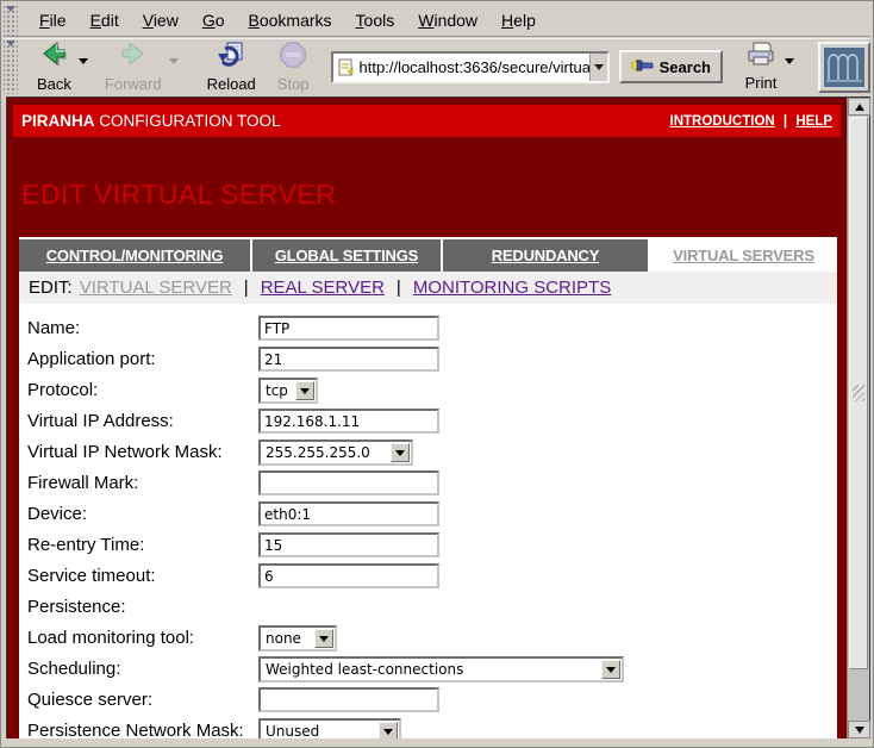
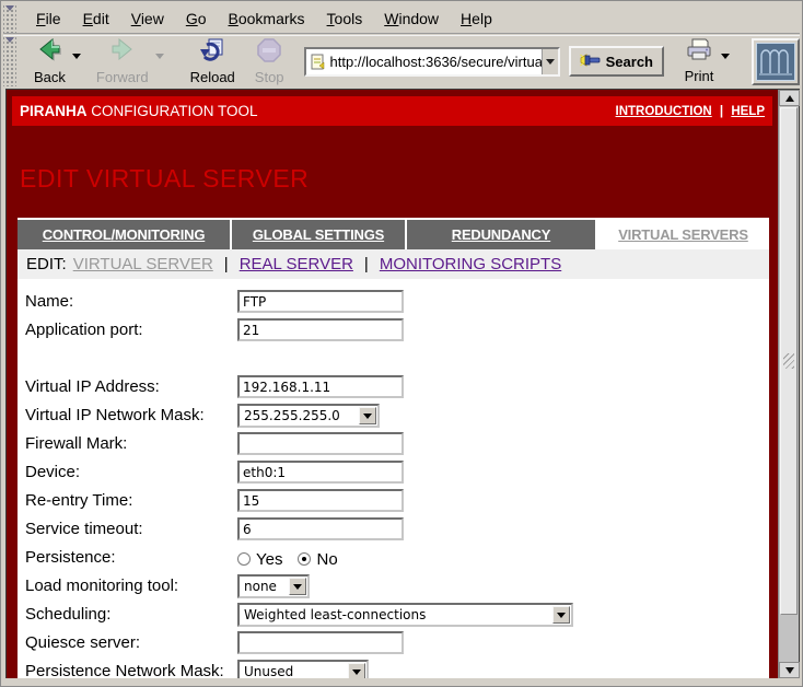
  File
  Edit
  View
  Go
  Bookmarks
  Tools
  Window
  Help
  Back
  Forward
  Reload
  Stop
  http://localhost:3636/secure/virtua
  Search
  Print
  PIRANHA CONFIGURATION TOOL
  INTRODUCTION | HELP
  EDIT VIRTUAL SERVER
  CONTROL/MONITORING
  GLOBAL SETTINGS
  REDUNDANCY
  VIRTUAL SERVERS
  EDIT:
  VIRTUAL SERVER
  |
  REAL SERVER
  |
  MONITORING SCRIPTS
  Name:
  FTP
  Application port:
  21
- Protocol:
- tcp
  Virtual IP Address:
  192.168.1.11
  Virtual IP Network Mask:
  255.255.255.0
  Firewall Mark:
  Device:
  eth0:1
  Re-entry Time:
  15
  Service timeout:
  6
  Persistence:
+ Yes
+ No
  Load monitoring tool:
  none
  Scheduling:
  Weighted least-connections
  Quiesce server:
  Persistence Network Mask:
  Unused
